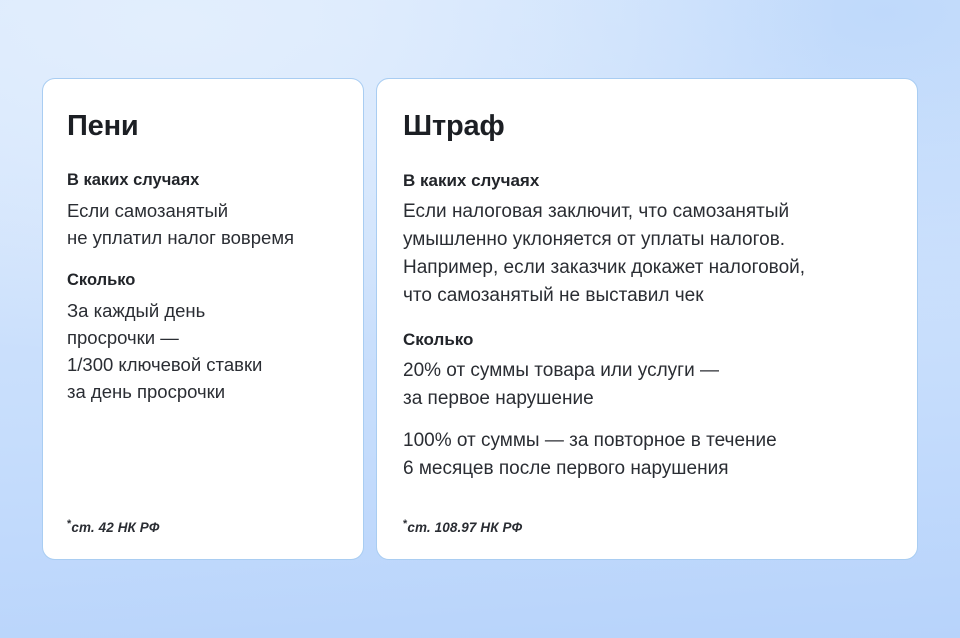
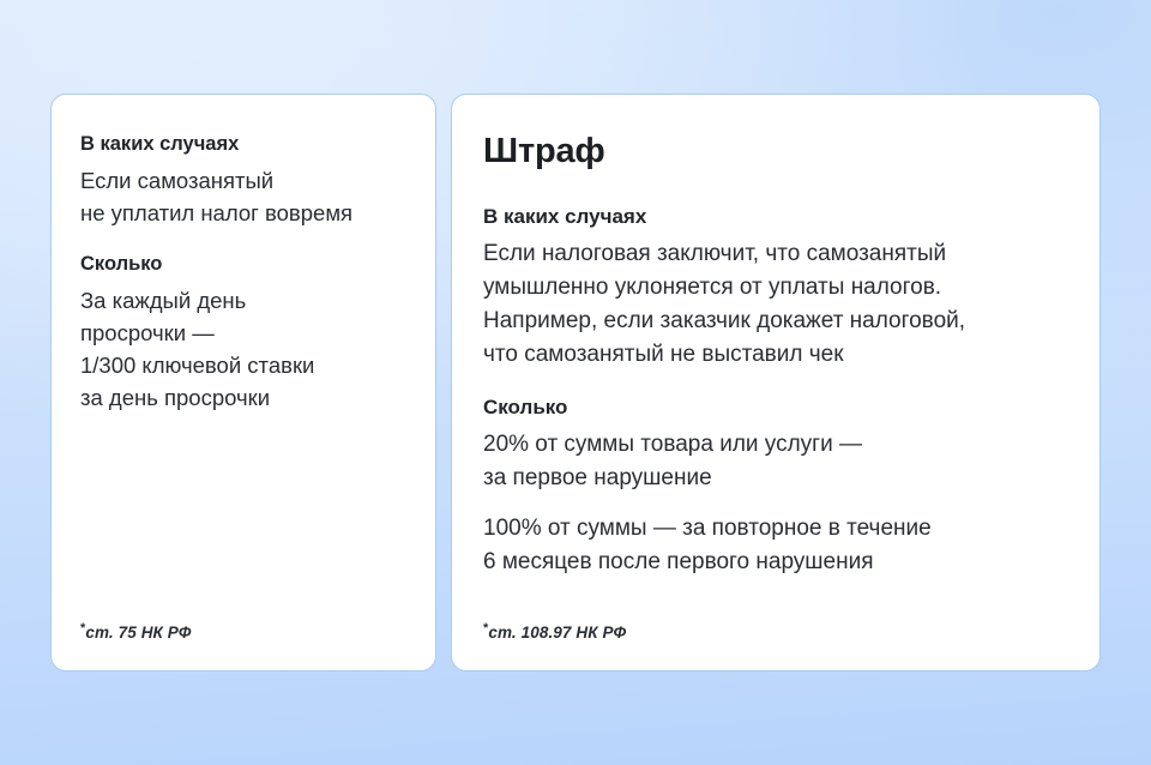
- Пени
  В каких случаях
  Если самозанятый
  не уплатил налог вовремя
  Сколько
  За каждый день
  просрочки —
  1/300 ключевой ставки
  за день просрочки
- *ст. 42 НК РФ
+ *ст. 75 НК РФ
  Штраф
  В каких случаях
  Если налоговая заключит, что самозанятый
  умышленно уклоняется от уплаты налогов.
  Например, если заказчик докажет налоговой,
  что самозанятый не выставил чек
  Сколько
  20% от суммы товара или услуги —
  за первое нарушение
  100% от суммы — за повторное в течение
  6 месяцев после первого нарушения
  *ст. 108.97 НК РФ
